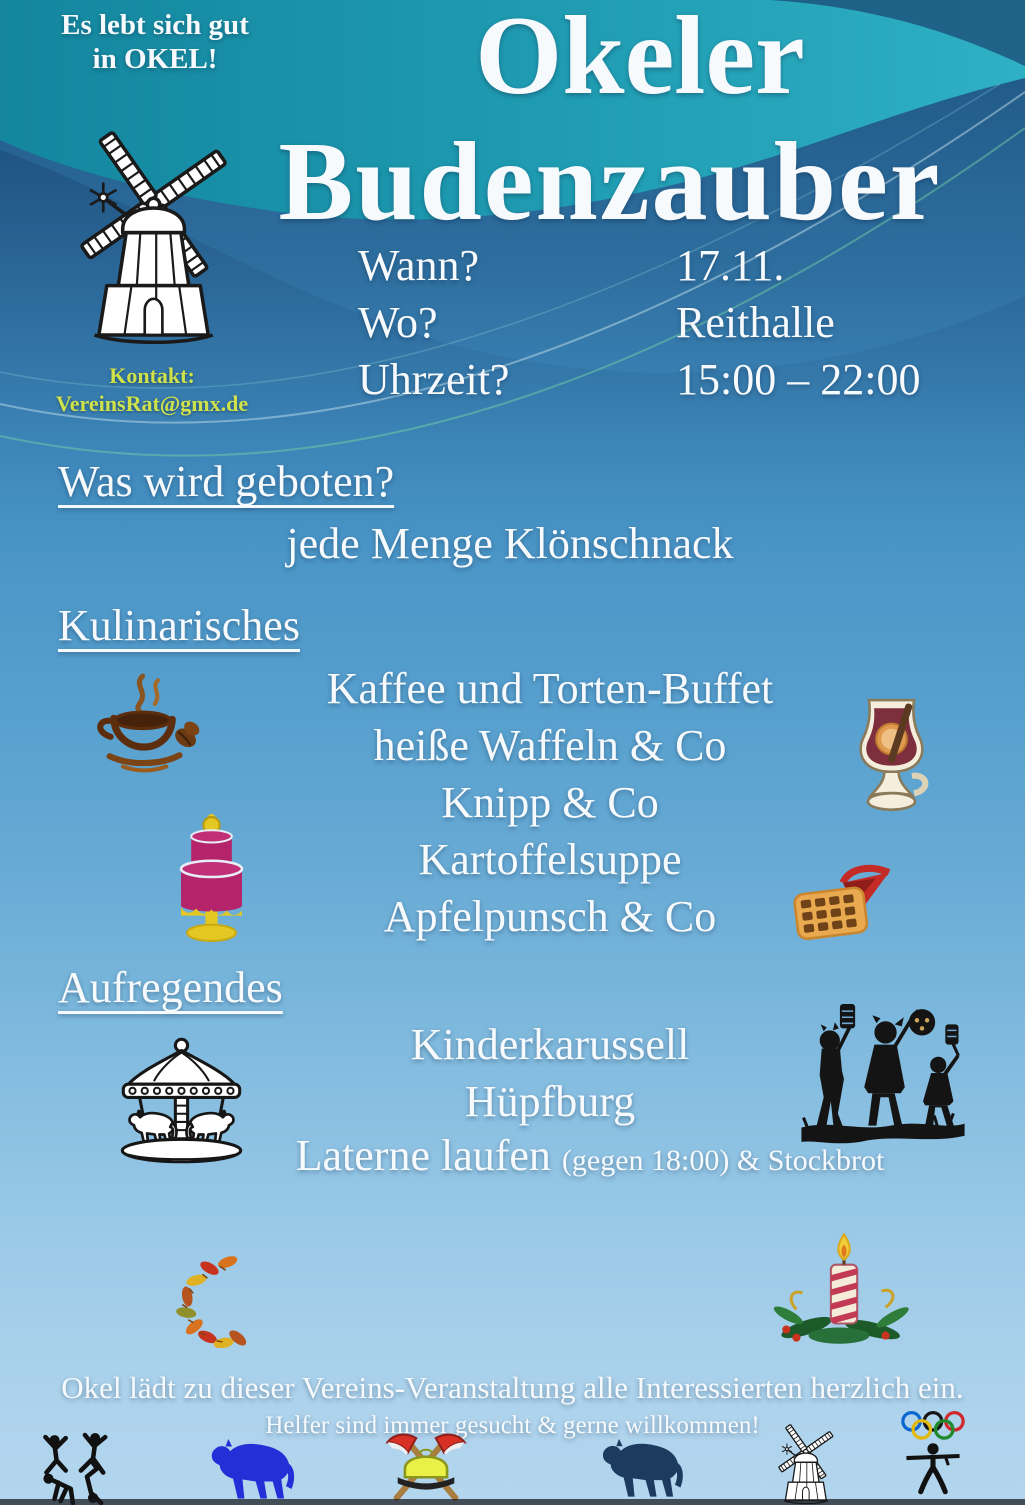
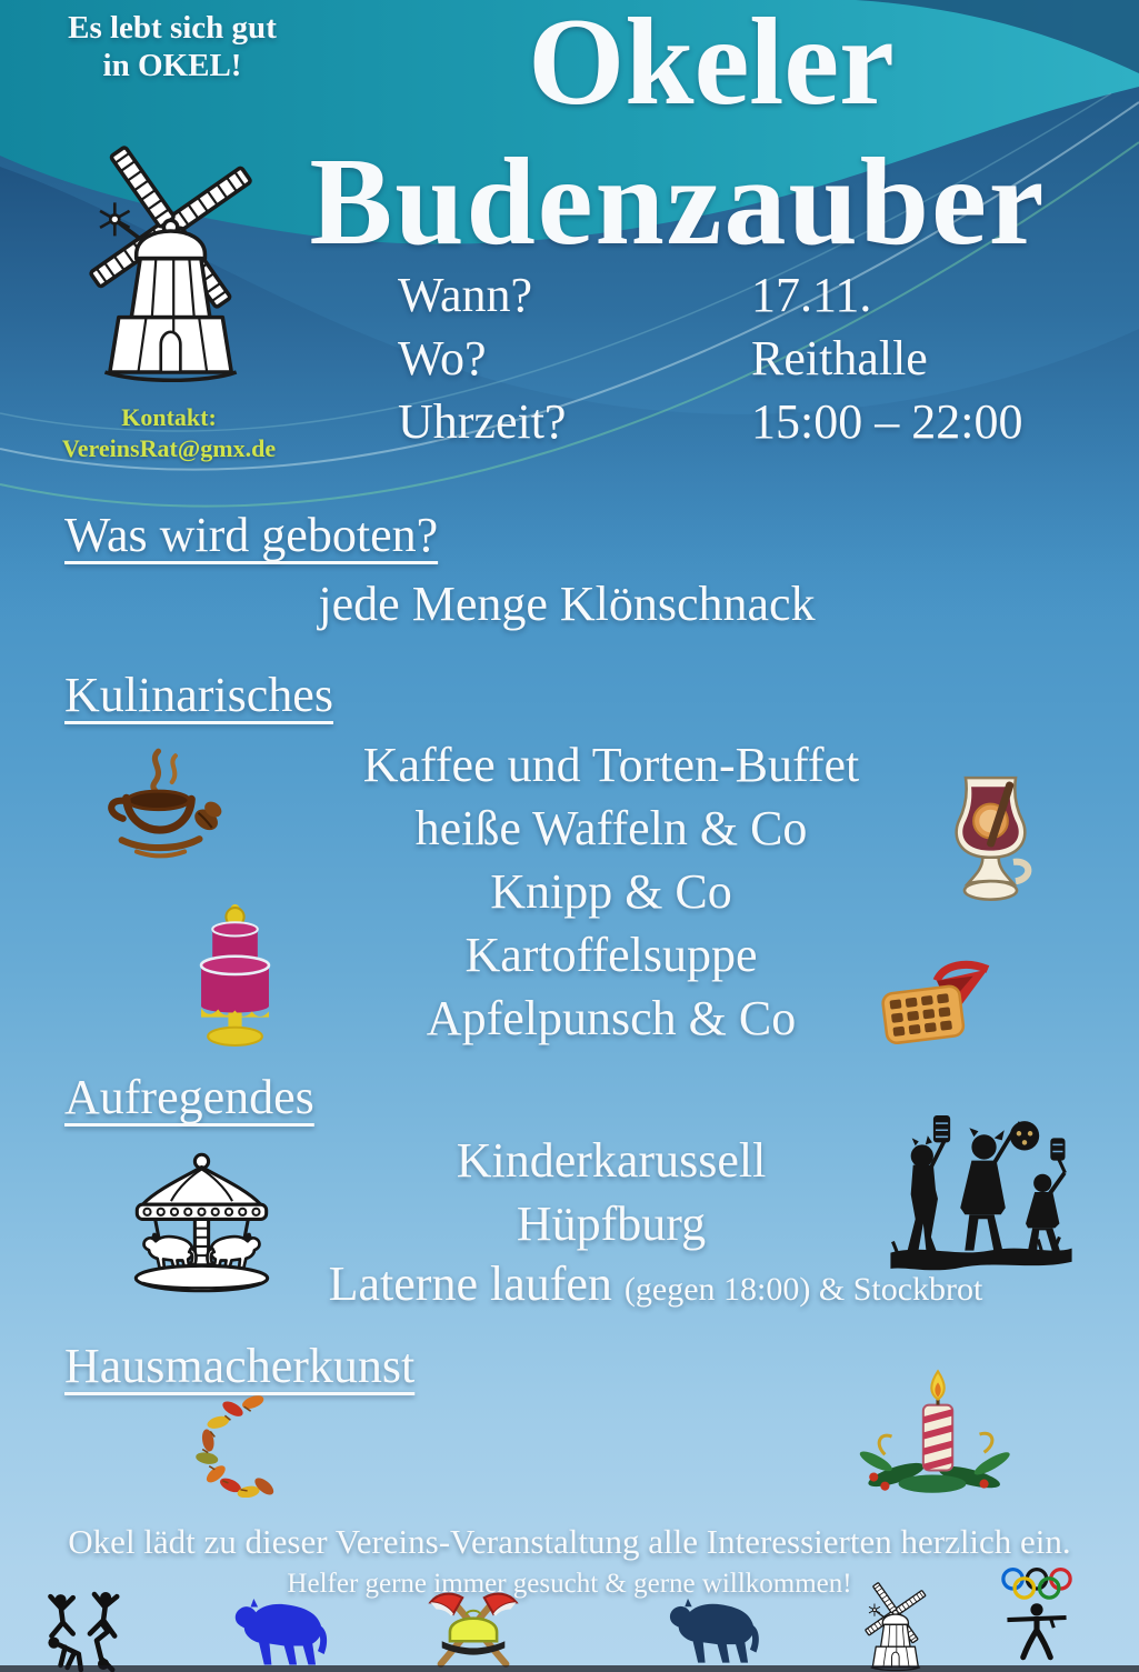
  Es lebt sich gut
  in OKEL!
  Kontakt:
  VereinsRat@gmx.de
  Okeler
  Budenzauber
  Wann?
  17.11.
  Wo?
  Reithalle
  Uhrzeit?
  15:00 – 22:00
  Was wird geboten?
  jede Menge Klönschnack
  Kulinarisches
  Kaffee und Torten-Buffet
  heiße Waffeln & Co
  Knipp & Co
  Kartoffelsuppe
  Apfelpunsch & Co
  Aufregendes
  Kinderkarussell
  Hüpfburg
  Laterne laufen (gegen 18:00) & Stockbrot
+ Hausmacherkunst
  Okel lädt zu dieser Vereins-Veranstaltung alle Interessierten herzlich ein.
- Helfer sind immer gesucht & gerne willkommen!
+ Helfer gerne immer gesucht & gerne willkommen!
